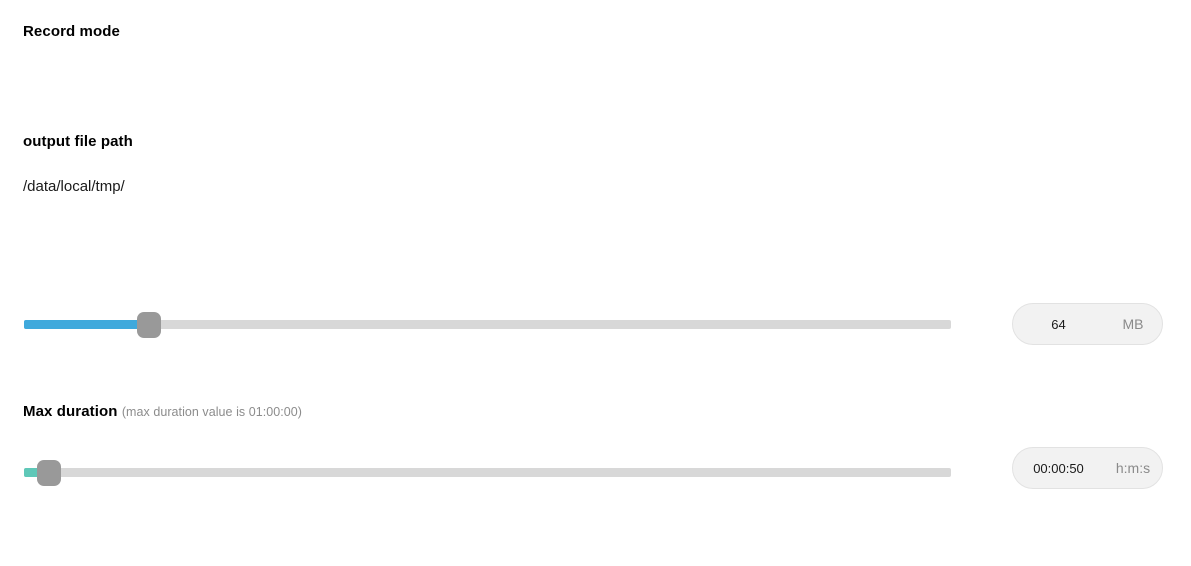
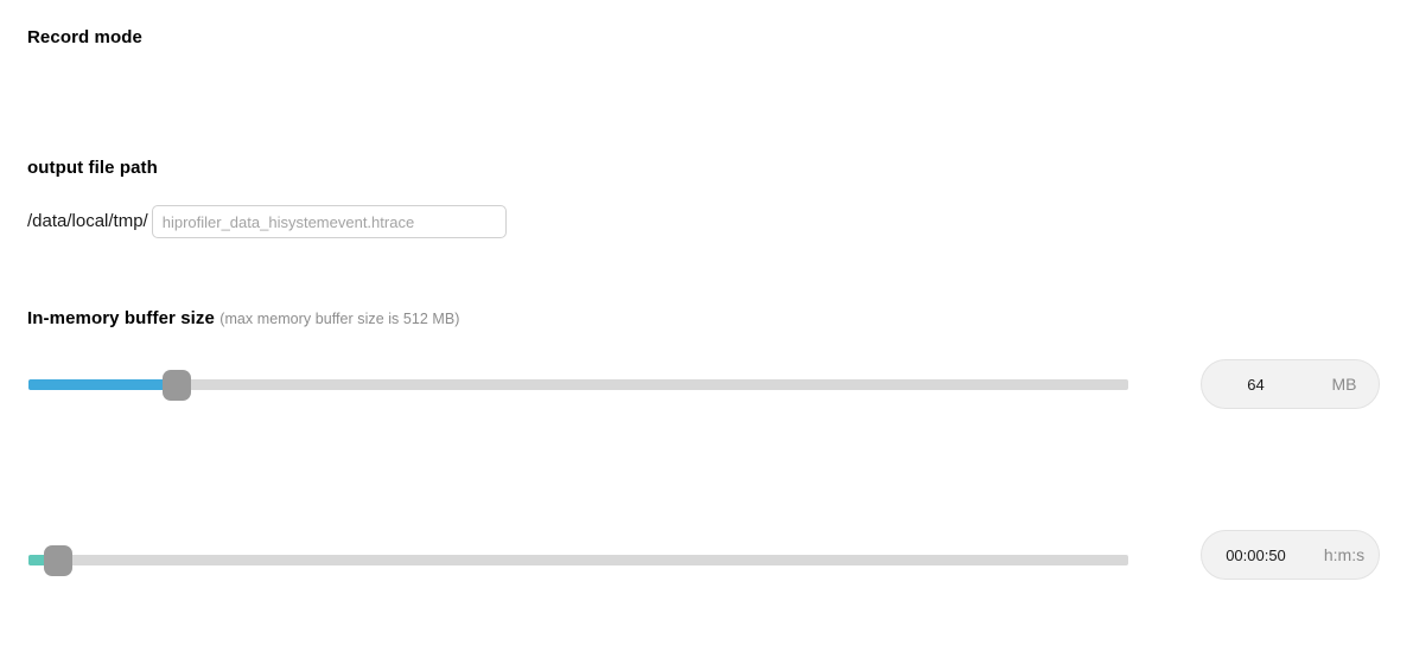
  Record mode
  output file path
  /data/local/tmp/
+ hiprofiler_data_hisystemevent.htrace
+ In-memory buffer size (max memory buffer size is 512 MB)
  64
  MB
- Max duration (max duration value is 01:00:00)
  00:00:50
  h:m:s
